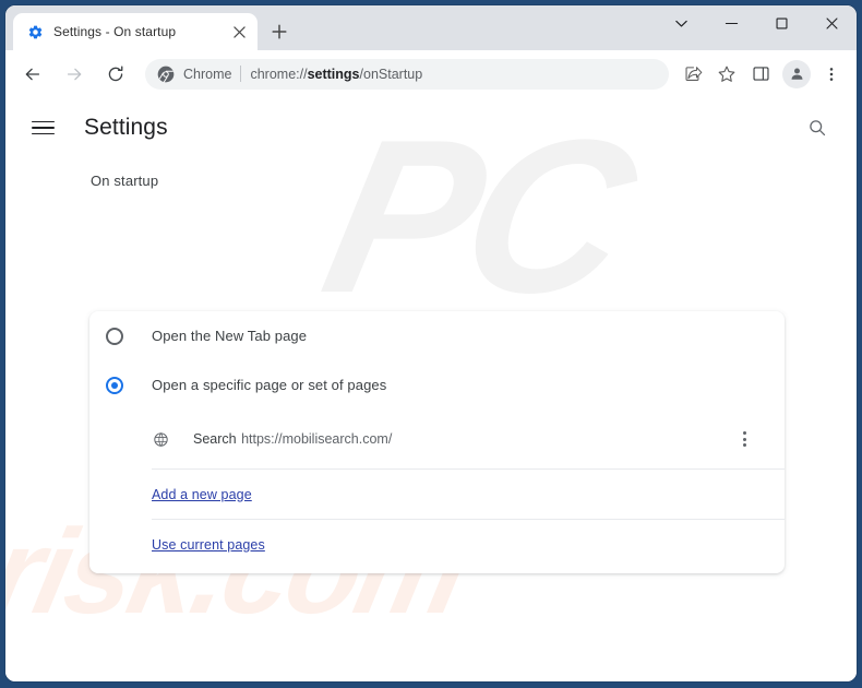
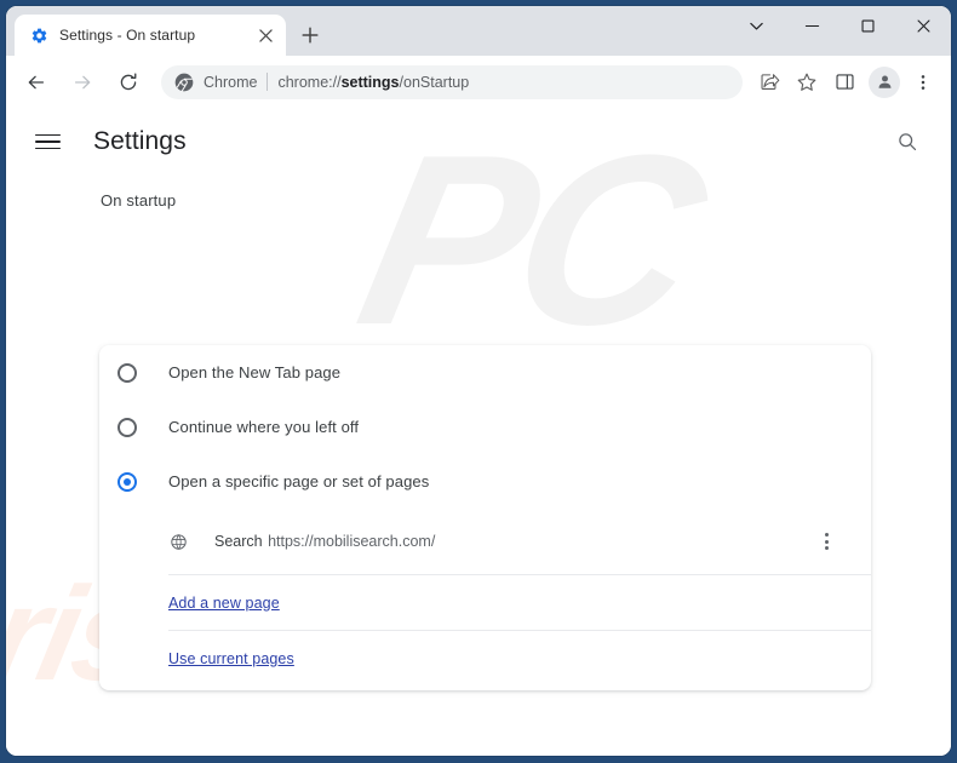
  Settings - On startup
  Chrome
  chrome://settings/onStartup
  Settings
  On startup
  Open the New Tab page
+ Continue where you left off
  Open a specific page or set of pages
  Search https://mobilisearch.com/
  Add a new page
  Use current pages
